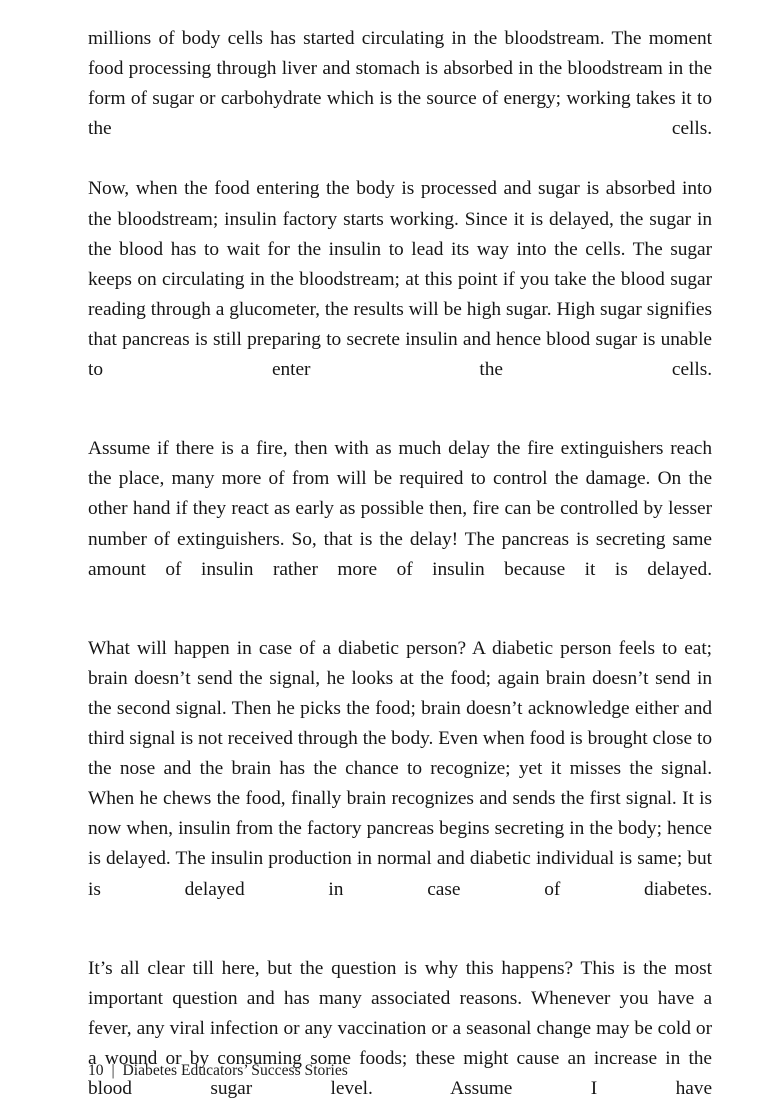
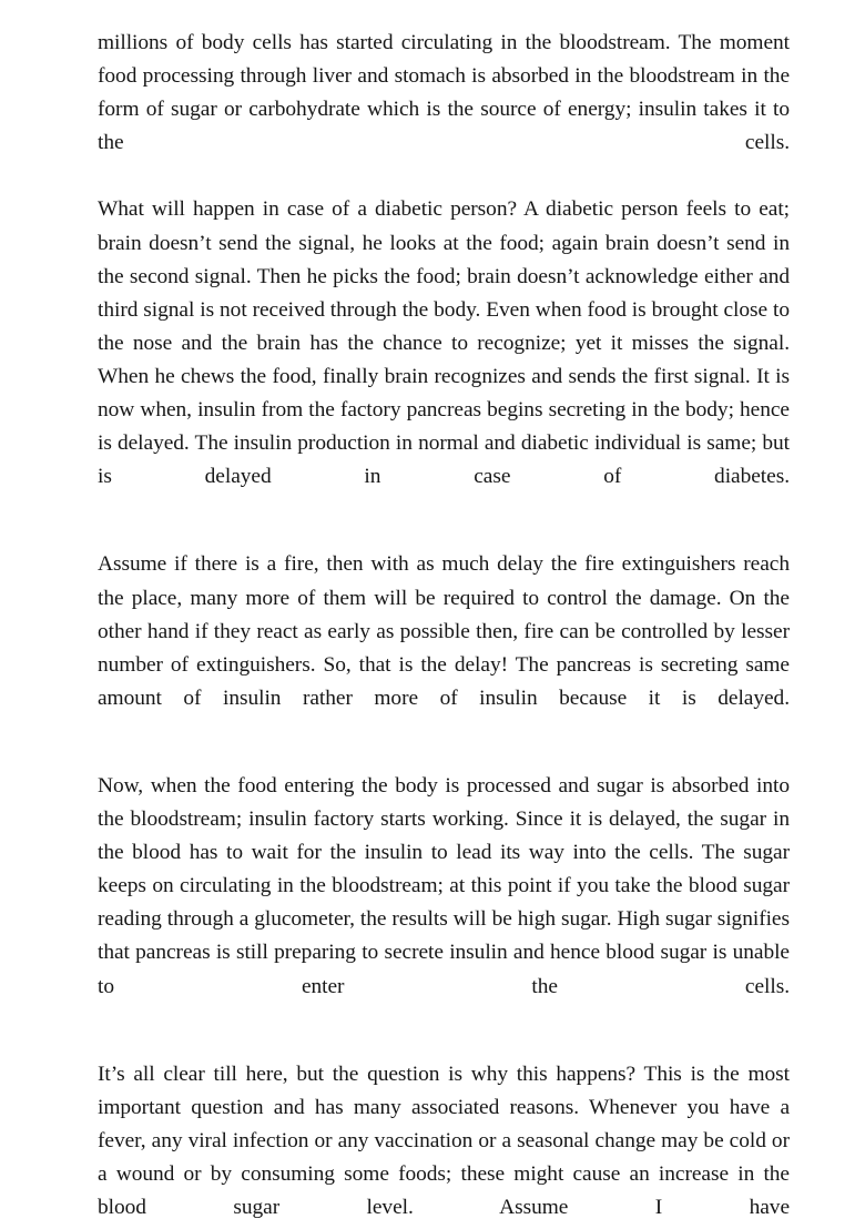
- millions of body cells has started circulating in the bloodstream. The moment food processing through liver and stomach is absorbed in the bloodstream in the form of sugar or carbohydrate which is the source of energy; working takes it to the cells.
+ millions of body cells has started circulating in the bloodstream. The moment food processing through liver and stomach is absorbed in the bloodstream in the form of sugar or carbohydrate which is the source of energy; insulin takes it to the cells.
- Now, when the food entering the body is processed and sugar is absorbed into the bloodstream; insulin factory starts working. Since it is delayed, the sugar in the blood has to wait for the insulin to lead its way into the cells. The sugar keeps on circulating in the bloodstream; at this point if you take the blood sugar reading through a glucometer, the results will be high sugar. High sugar signifies that pancreas is still preparing to secrete insulin and hence blood sugar is unable to enter the cells.
+ What will happen in case of a diabetic person? A diabetic person feels to eat; brain doesn’t send the signal, he looks at the food; again brain doesn’t send in the second signal. Then he picks the food; brain doesn’t acknowledge either and third signal is not received through the body. Even when food is brought close to the nose and the brain has the chance to recognize; yet it misses the signal. When he chews the food, finally brain recognizes and sends the first signal. It is now when, insulin from the factory pancreas begins secreting in the body; hence is delayed. The insulin production in normal and diabetic individual is same; but is delayed in case of diabetes.
- Assume if there is a fire, then with as much delay the fire extinguishers reach the place, many more of from will be required to control the damage. On the other hand if they react as early as possible then, fire can be controlled by lesser number of extinguishers. So, that is the delay! The pancreas is secreting same amount of insulin rather more of insulin because it is delayed.
+ Assume if there is a fire, then with as much delay the fire extinguishers reach the place, many more of them will be required to control the damage. On the other hand if they react as early as possible then, fire can be controlled by lesser number of extinguishers. So, that is the delay! The pancreas is secreting same amount of insulin rather more of insulin because it is delayed.
- What will happen in case of a diabetic person? A diabetic person feels to eat; brain doesn’t send the signal, he looks at the food; again brain doesn’t send in the second signal. Then he picks the food; brain doesn’t acknowledge either and third signal is not received through the body. Even when food is brought close to the nose and the brain has the chance to recognize; yet it misses the signal. When he chews the food, finally brain recognizes and sends the first signal. It is now when, insulin from the factory pancreas begins secreting in the body; hence is delayed. The insulin production in normal and diabetic individual is same; but is delayed in case of diabetes.
+ Now, when the food entering the body is processed and sugar is absorbed into the bloodstream; insulin factory starts working. Since it is delayed, the sugar in the blood has to wait for the insulin to lead its way into the cells. The sugar keeps on circulating in the bloodstream; at this point if you take the blood sugar reading through a glucometer, the results will be high sugar. High sugar signifies that pancreas is still preparing to secrete insulin and hence blood sugar is unable to enter the cells.
  It’s all clear till here, but the question is why this happens? This is the most important question and has many associated reasons. Whenever you have a fever, any viral infection or any vaccination or a seasonal change may be cold or a wound or by consuming some foods; these might cause an increase in the blood sugar level. Assume I have
- 10 | Diabetes Educators’ Success Stories
